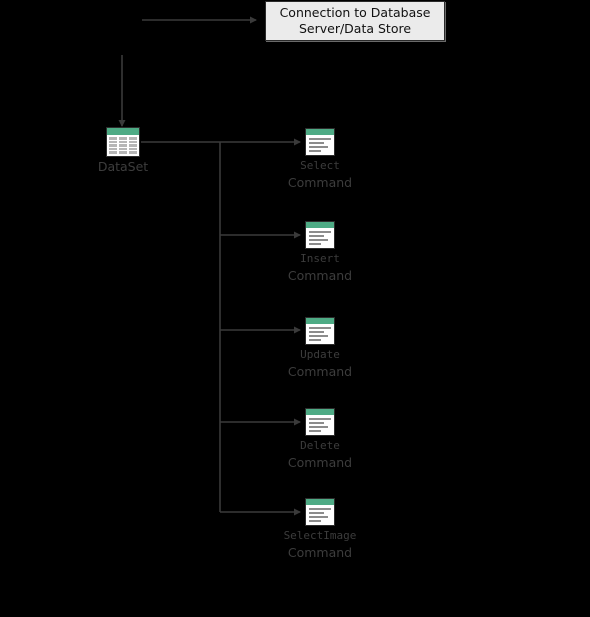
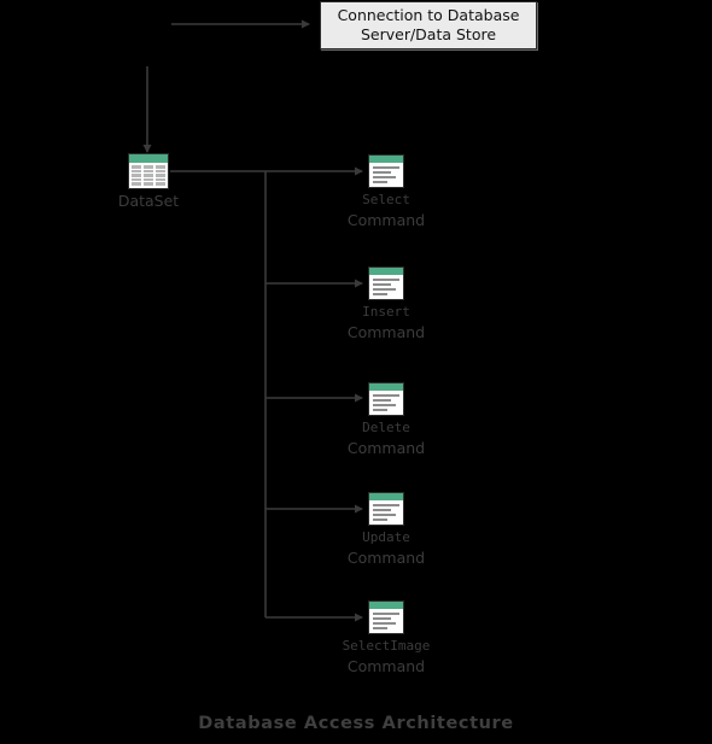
  Connection to Database
  Server/Data Store
  DataSet
  Select
  Command
  Insert
  Command
- Update
+ Delete
  Command
- Delete
+ Update
  Command
  SelectImage
  Command
+ Database Access Architecture
